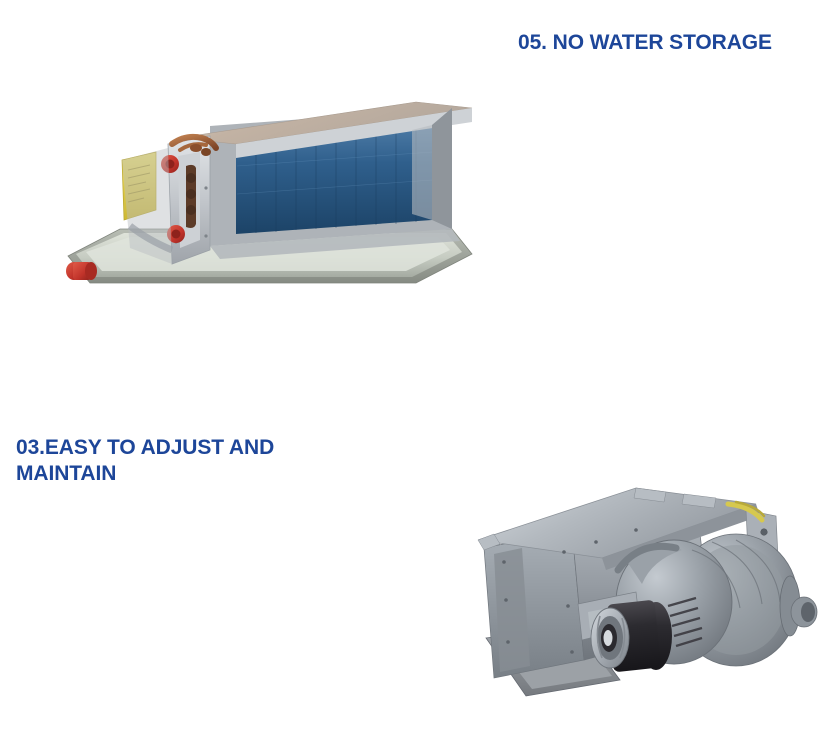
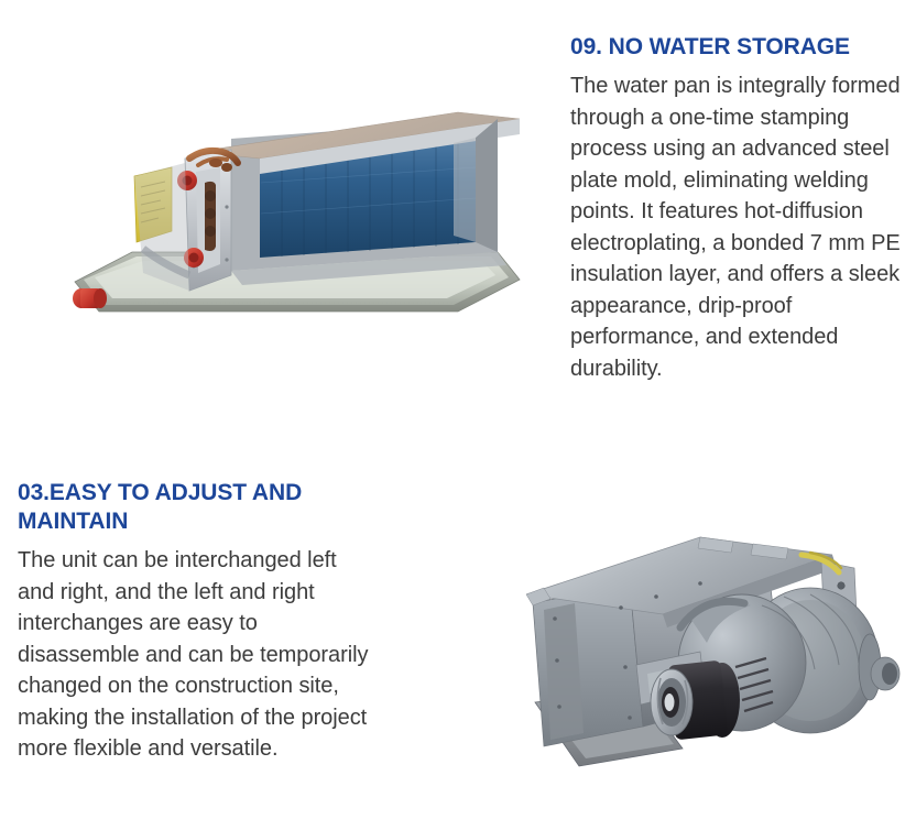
- 05. NO WATER STORAGE
+ 09. NO WATER STORAGE
+ The water pan is integrally formed through a one-time stamping process using an advanced steel plate mold, eliminating welding points. It features hot-diffusion electroplating, a bonded 7 mm PE insulation layer, and offers a sleek appearance, drip-proof performance, and extended durability.
  03.EASY TO ADJUST AND MAINTAIN
+ The unit can be interchanged left and right, and the left and right interchanges are easy to disassemble and can be temporarily changed on the construction site, making the installation of the project more flexible and versatile.
